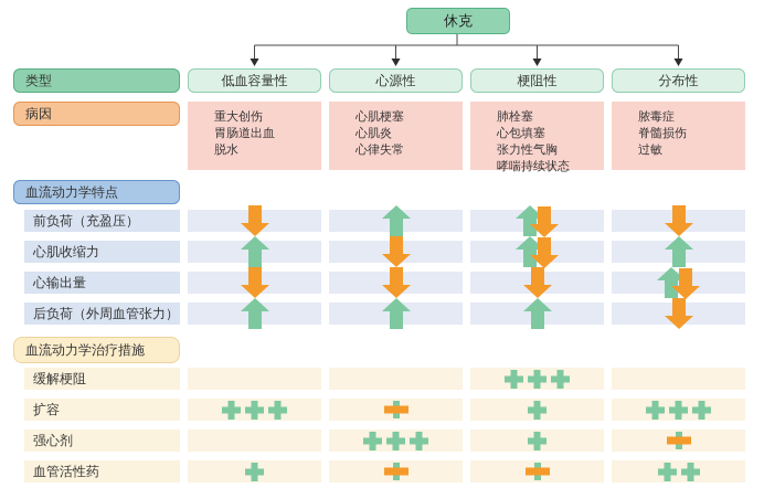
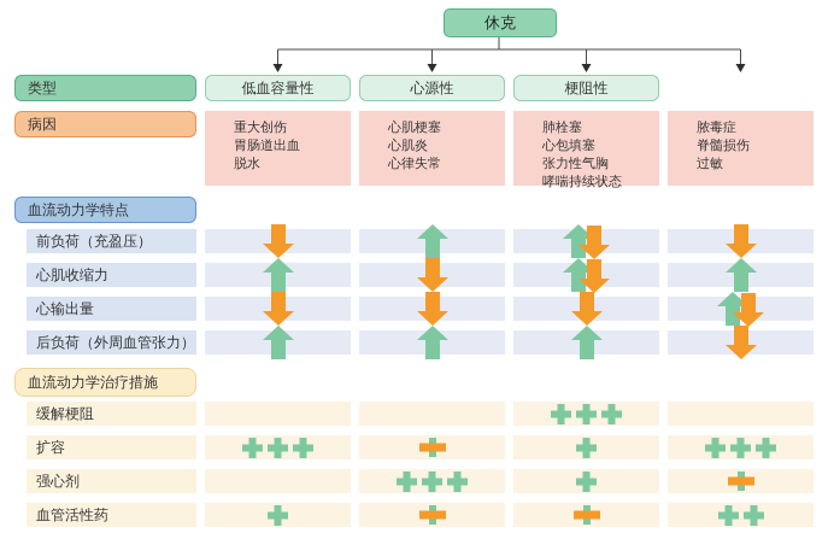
  休克
  类型
  低血容量性
  心源性
  梗阻性
- 分布性
  病因
  重大创伤
  胃肠道出血
  脱水
  心肌梗塞
  心肌炎
  心律失常
  肺栓塞
  心包填塞
  张力性气胸
  哮喘持续状态
  脓毒症
  脊髓损伤
  过敏
  血流动力学特点
  前负荷（充盈压）
  心肌收缩力
  心输出量
  后负荷（外周血管张力）
  血流动力学治疗措施
  缓解梗阻
  扩容
  强心剂
  血管活性药
